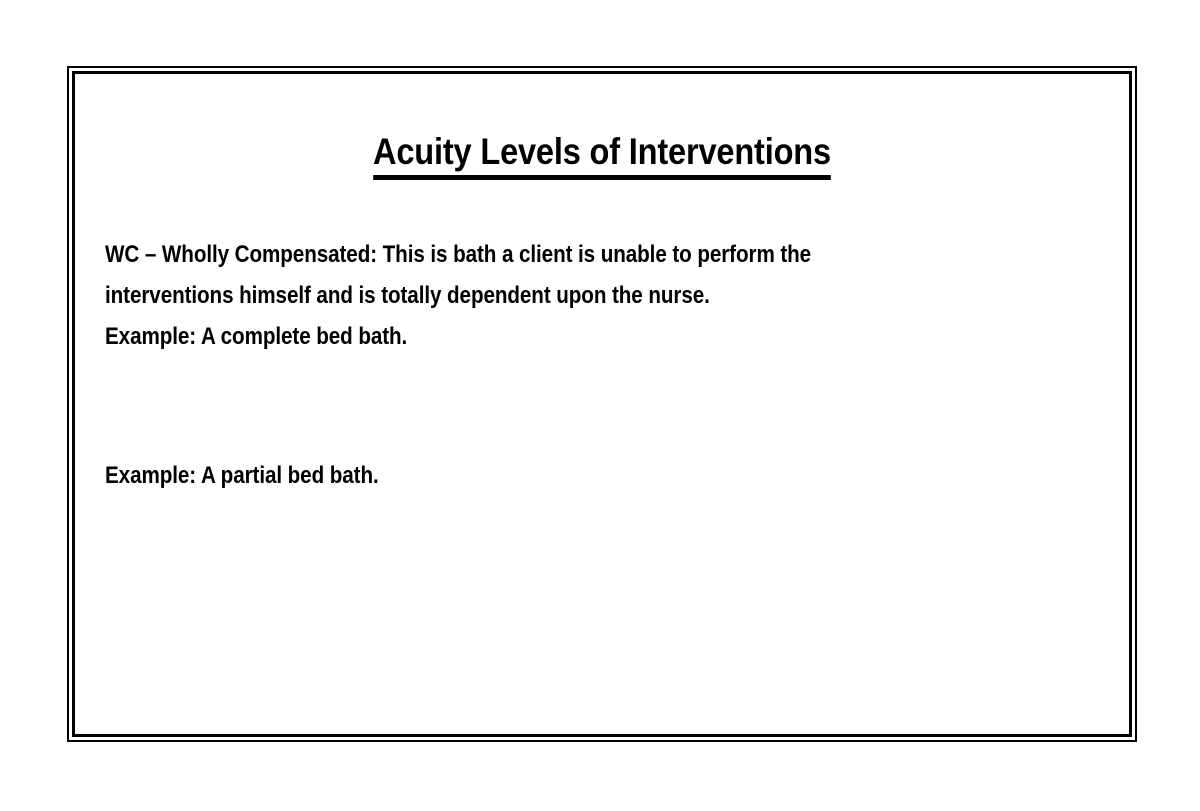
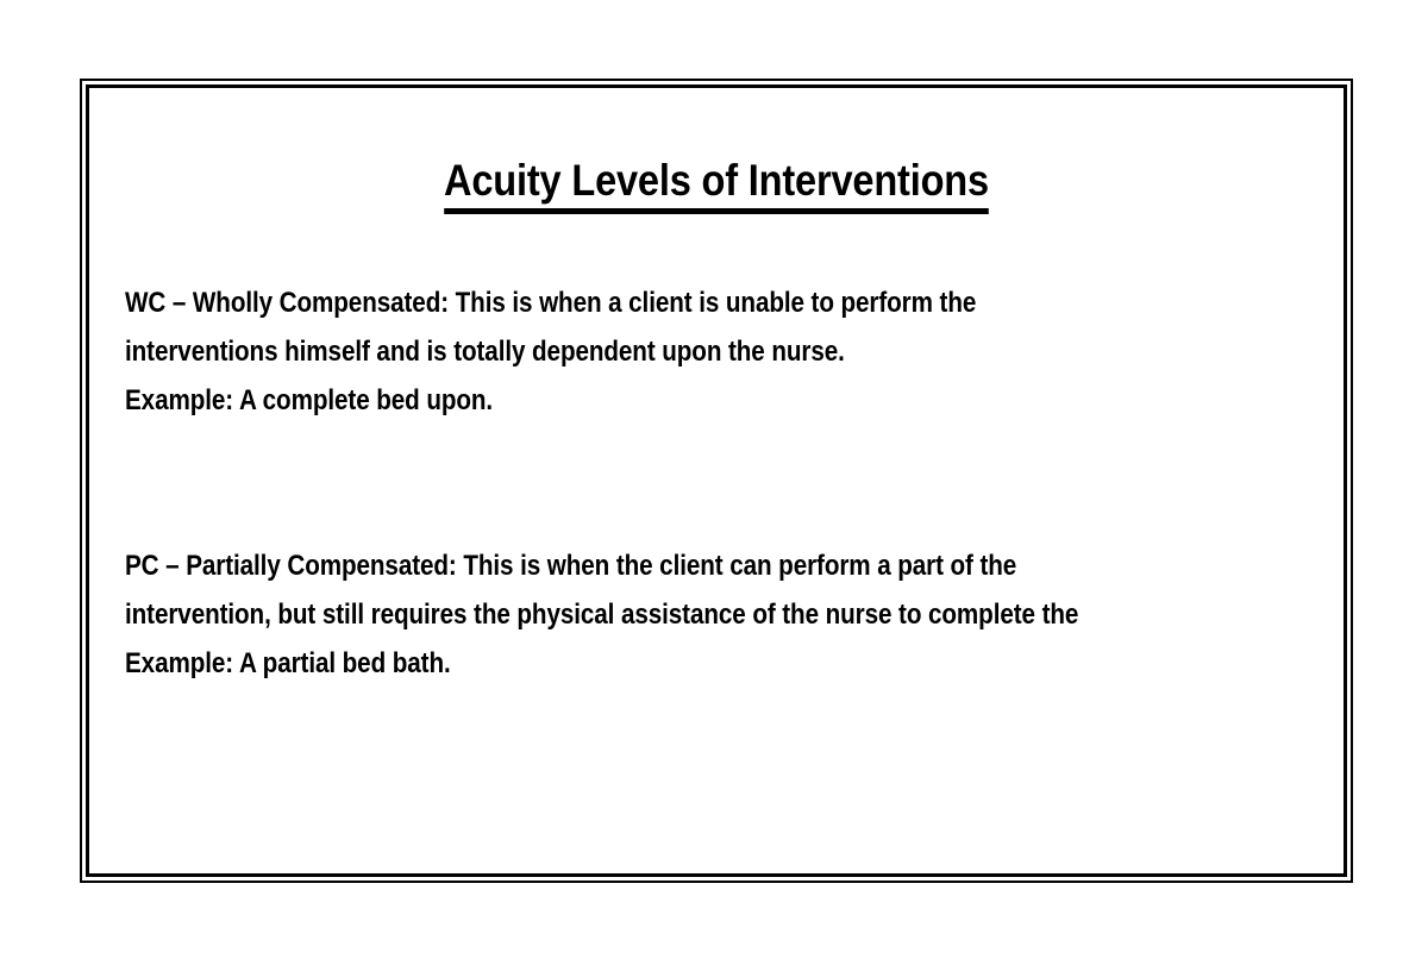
  Acuity Levels of Interventions
- WC – Wholly Compensated: This is bath a client is unable to perform the
+ WC – Wholly Compensated: This is when a client is unable to perform the
  interventions himself and is totally dependent upon the nurse.
- Example: A complete bed bath.
+ Example: A complete bed upon.
+ PC – Partially Compensated: This is when the client can perform a part of the
+ intervention, but still requires the physical assistance of the nurse to complete the
  Example: A partial bed bath.
